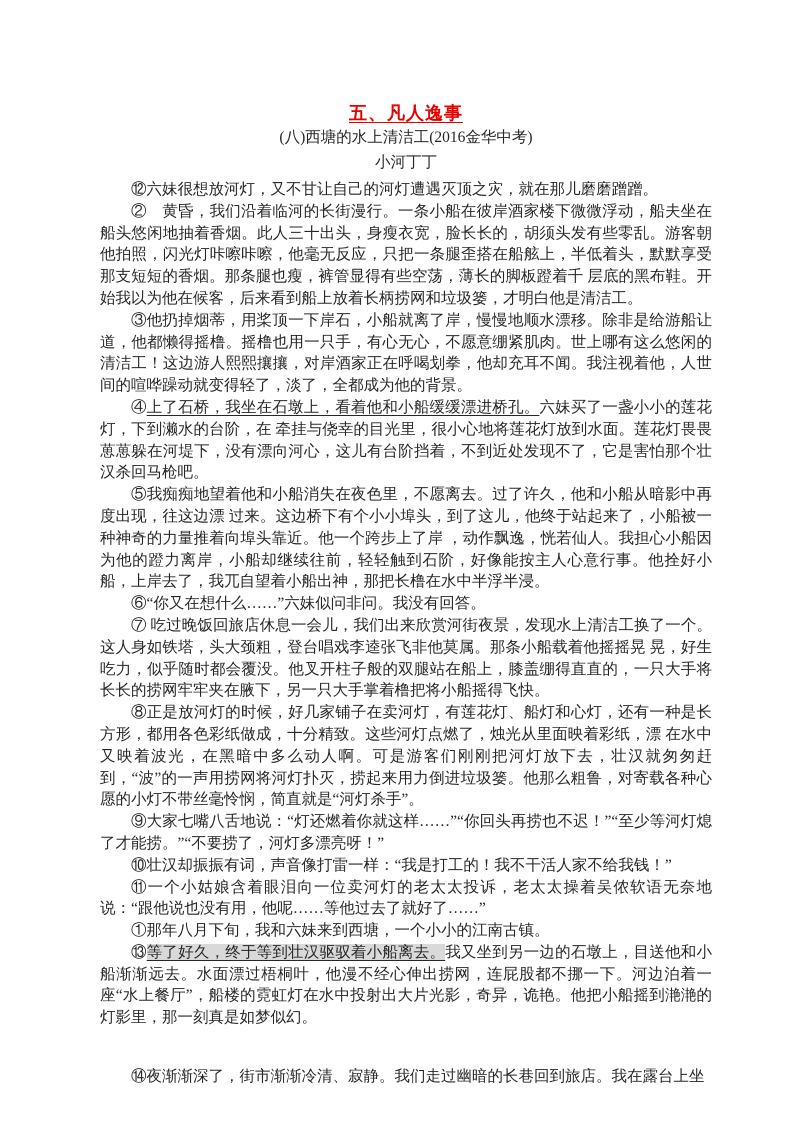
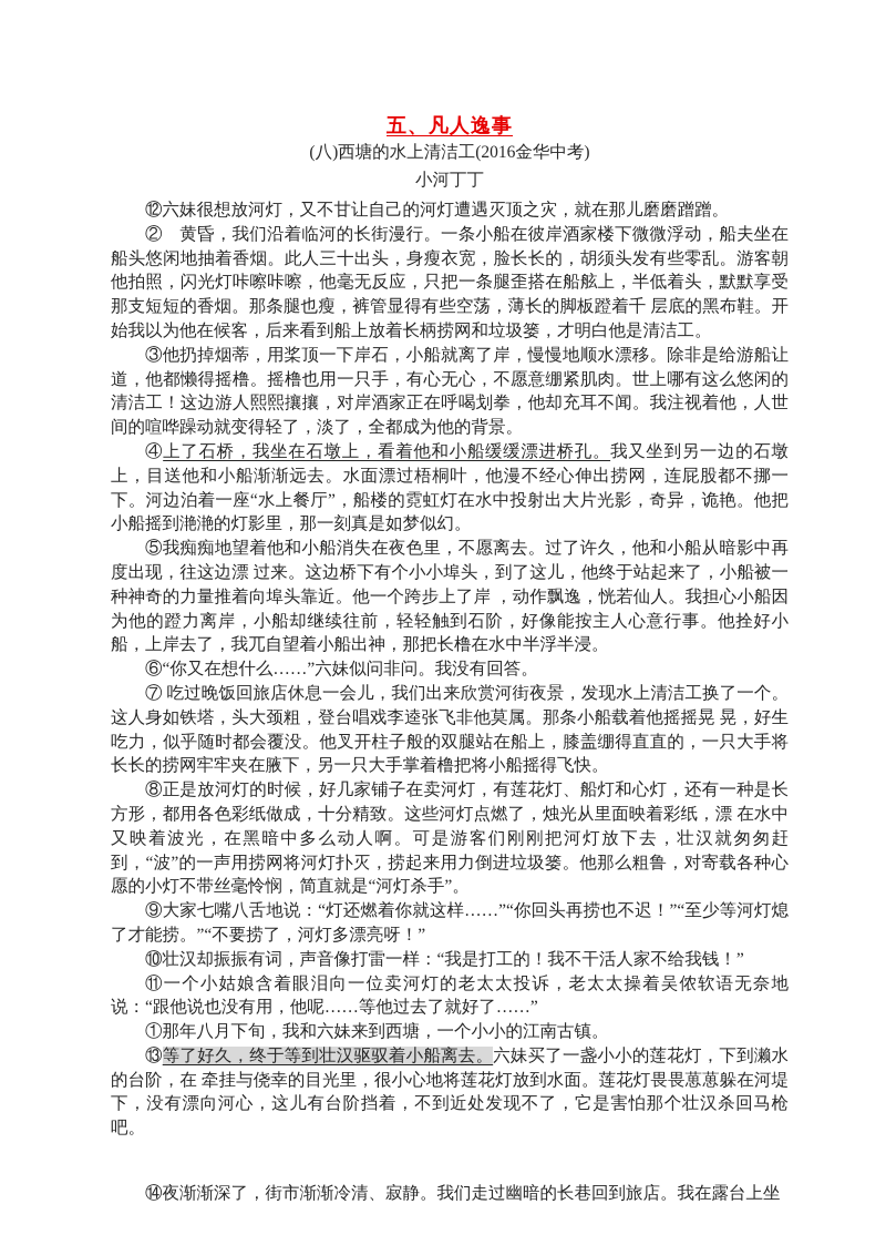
  五、凡人逸事
  (八)西塘的水上清洁工(2016金华中考)
  小河丁丁
  ⑫六妹很想放河灯，又不甘让自己的河灯遭遇灭顶之灾，就在那儿磨磨蹭蹭。
  ② 黄昏，我们沿着临河的长街漫行。一条小船在彼岸酒家楼下微微浮动，船夫坐在船头悠闲地抽着香烟。此人三十出头，身瘦衣宽，脸长长的，胡须头发有些零乱。游客朝他拍照，闪光灯咔嚓咔嚓，他毫无反应，只把一条腿歪搭在船舷上，半低着头，默默享受那支短短的香烟。那条腿也瘦，裤管显得有些空荡，薄长的脚板蹬着千 层底的黑布鞋。开始我以为他在候客，后来看到船上放着长柄捞网和垃圾篓，才明白他是清洁工。
  ③他扔掉烟蒂，用桨顶一下岸石，小船就离了岸，慢慢地顺水漂移。除非是给游船让道，他都懒得摇橹。摇橹也用一只手，有心无心，不愿意绷紧肌肉。世上哪有这么悠闲的清洁工！这边游人熙熙攘攘，对岸酒家正在呼喝划拳，他却充耳不闻。我注视着他，人世间的喧哗躁动就变得轻了，淡了，全都成为他的背景。
- ④上了石桥，我坐在石墩上，看着他和小船缓缓漂进桥孔。六妹买了一盏小小的莲花灯，下到濑水的台阶，在 牵挂与侥幸的目光里，很小心地将莲花灯放到水面。莲花灯畏畏葸葸躲在河堤下，没有漂向河心，这儿有台阶挡着，不到近处发现不了，它是害怕那个壮汉杀回马枪吧。
+ ④上了石桥，我坐在石墩上，看着他和小船缓缓漂进桥孔。我又坐到另一边的石墩上，目送他和小船渐渐远去。水面漂过梧桐叶，他漫不经心伸出捞网，连屁股都不挪一下。河边泊着一座“水上餐厅”，船楼的霓虹灯在水中投射出大片光影，奇异，诡艳。他把小船摇到滟滟的灯影里，那一刻真是如梦似幻。
  ⑤我痴痴地望着他和小船消失在夜色里，不愿离去。过了许久，他和小船从暗影中再度出现，往这边漂 过来。这边桥下有个小小埠头，到了这儿，他终于站起来了，小船被一种神奇的力量推着向埠头靠近。他一个跨步上了岸 ，动作飘逸，恍若仙人。我担心小船因为他的蹬力离岸，小船却继续往前，轻轻触到石阶，好像能按主人心意行事。他拴好小船，上岸去了，我兀自望着小船出神，那把长橹在水中半浮半浸。
  ⑥“你又在想什么……”六妹似问非问。我没有回答。
  ⑦ 吃过晚饭回旅店休息一会儿，我们出来欣赏河街夜景，发现水上清洁工换了一个。这人身如铁塔，头大颈粗，登台唱戏李逵张飞非他莫属。那条小船载着他摇摇晃 晃，好生吃力，似乎随时都会覆没。他叉开柱子般的双腿站在船上，膝盖绷得直直的，一只大手将长长的捞网牢牢夹在腋下，另一只大手掌着橹把将小船摇得飞快。
  ⑧正是放河灯的时候，好几家铺子在卖河灯，有莲花灯、船灯和心灯，还有一种是长方形，都用各色彩纸做成，十分精致。这些河灯点燃了，烛光从里面映着彩纸，漂 在水中又映着波光，在黑暗中多么动人啊。可是游客们刚刚把河灯放下去，壮汉就匆匆赶到，“波”的一声用捞网将河灯扑灭，捞起来用力倒进垃圾篓。他那么粗鲁，对寄载各种心愿的小灯不带丝毫怜悯，简直就是“河灯杀手”。
  ⑨大家七嘴八舌地说：“灯还燃着你就这样……”“你回头再捞也不迟！”“至少等河灯熄了才能捞。”“不要捞了，河灯多漂亮呀！”
  ⑩壮汉却振振有词，声音像打雷一样：“我是打工的！我不干活人家不给我钱！”
  ⑪一个小姑娘含着眼泪向一位卖河灯的老太太投诉，老太太操着吴侬软语无奈地说：“跟他说也没有用，他呢……等他过去了就好了……”
  ①那年八月下旬，我和六妹来到西塘，一个小小的江南古镇。
- ⑬等了好久，终于等到壮汉驱驭着小船离去。我又坐到另一边的石墩上，目送他和小船渐渐远去。水面漂过梧桐叶，他漫不经心伸出捞网，连屁股都不挪一下。河边泊着一座“水上餐厅”，船楼的霓虹灯在水中投射出大片光影，奇异，诡艳。他把小船摇到滟滟的灯影里，那一刻真是如梦似幻。
+ ⑬等了好久，终于等到壮汉驱驭着小船离去。六妹买了一盏小小的莲花灯，下到濑水的台阶，在 牵挂与侥幸的目光里，很小心地将莲花灯放到水面。莲花灯畏畏葸葸躲在河堤下，没有漂向河心，这儿有台阶挡着，不到近处发现不了，它是害怕那个壮汉杀回马枪吧。
  ⑭夜渐渐深了，街市渐渐冷清、寂静。我们走过幽暗的长巷回到旅店。我在露台上坐
